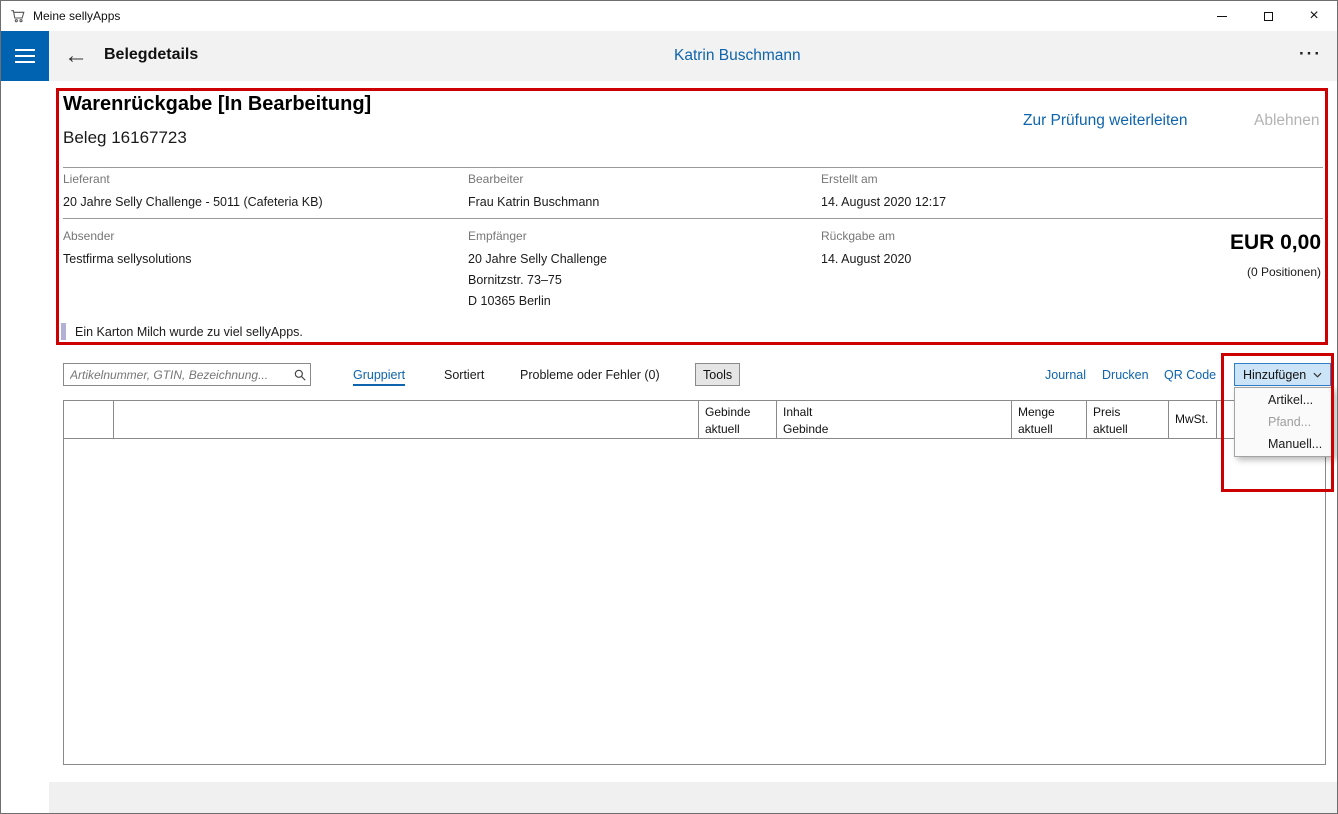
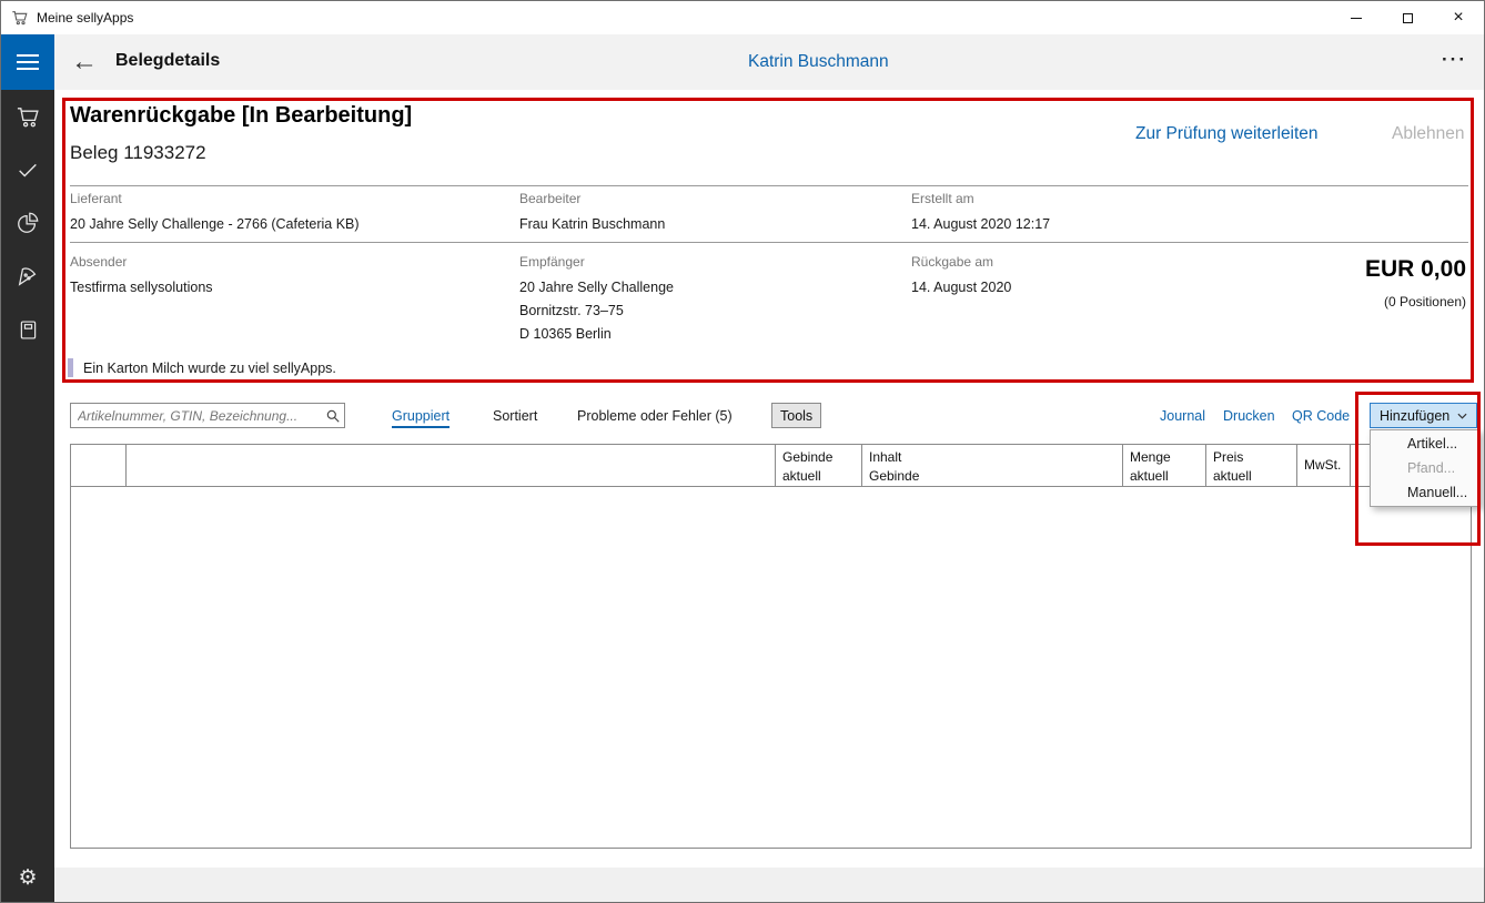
  Meine sellyApps
  ×
  ←
  Belegdetails
  Katrin Buschmann
  ···
+ ⚙
  Warenrückgabe [In Bearbeitung]
- Beleg 16167723
+ Beleg 11933272
  Zur Prüfung weiterleiten
  Ablehnen
  Lieferant
- 20 Jahre Selly Challenge - 5011 (Cafeteria KB)
+ 20 Jahre Selly Challenge - 2766 (Cafeteria KB)
  Bearbeiter
  Frau Katrin Buschmann
  Erstellt am
  14. August 2020 12:17
  Absender
  Testfirma sellysolutions
  Empfänger
  20 Jahre Selly Challenge
  Bornitzstr. 73–75
  D 10365 Berlin
  Rückgabe am
  14. August 2020
  EUR 0,00
  (0 Positionen)
  Ein Karton Milch wurde zu viel sellyApps.
  Artikelnummer, GTIN, Bezeichnung...
  Gruppiert
  Sortiert
- Probleme oder Fehler (0)
+ Probleme oder Fehler (5)
  Tools
  Journal
  Drucken
  QR Code
  Hinzufügen
  Gebinde
  aktuell
  Inhalt
  Gebinde
  Menge
  aktuell
  Preis
  aktuell
  MwSt.
  Artikel...
  Pfand...
  Manuell...
